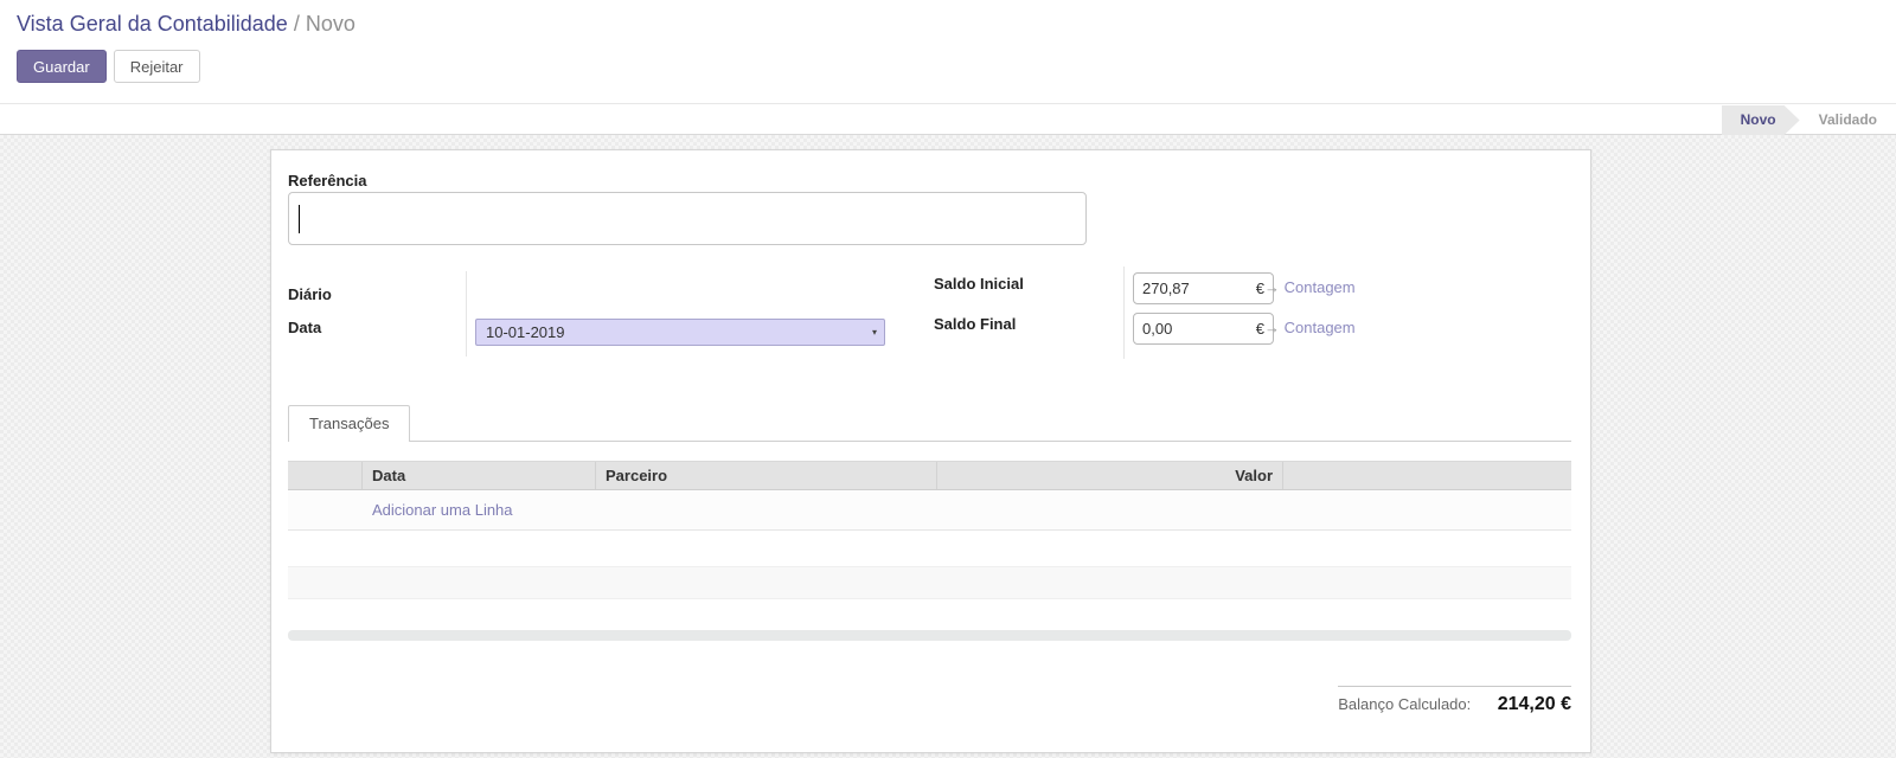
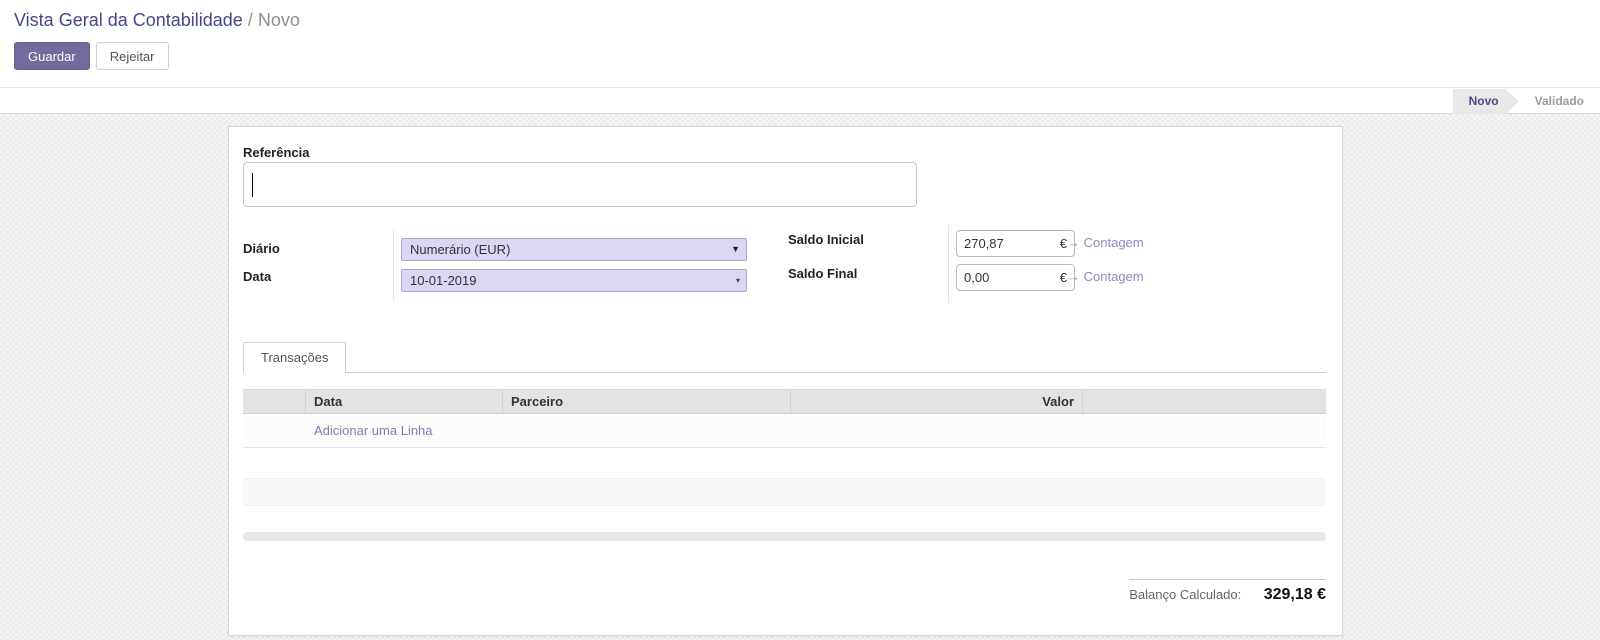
  Vista Geral da Contabilidade / Novo
  Guardar
  Rejeitar
  Novo
  Validado
  Referência
  Diário
  Data
+ Numerário (EUR)
+ ▼
  10-01-2019
  ▾
  Saldo Inicial
  Saldo Final
  270,87
  €
  → Contagem
  0,00
  €
  → Contagem
  Transações
  Data
  Parceiro
  Valor
  Adicionar uma Linha
- Balanço Calculado: 214,20 €
+ Balanço Calculado: 329,18 €
